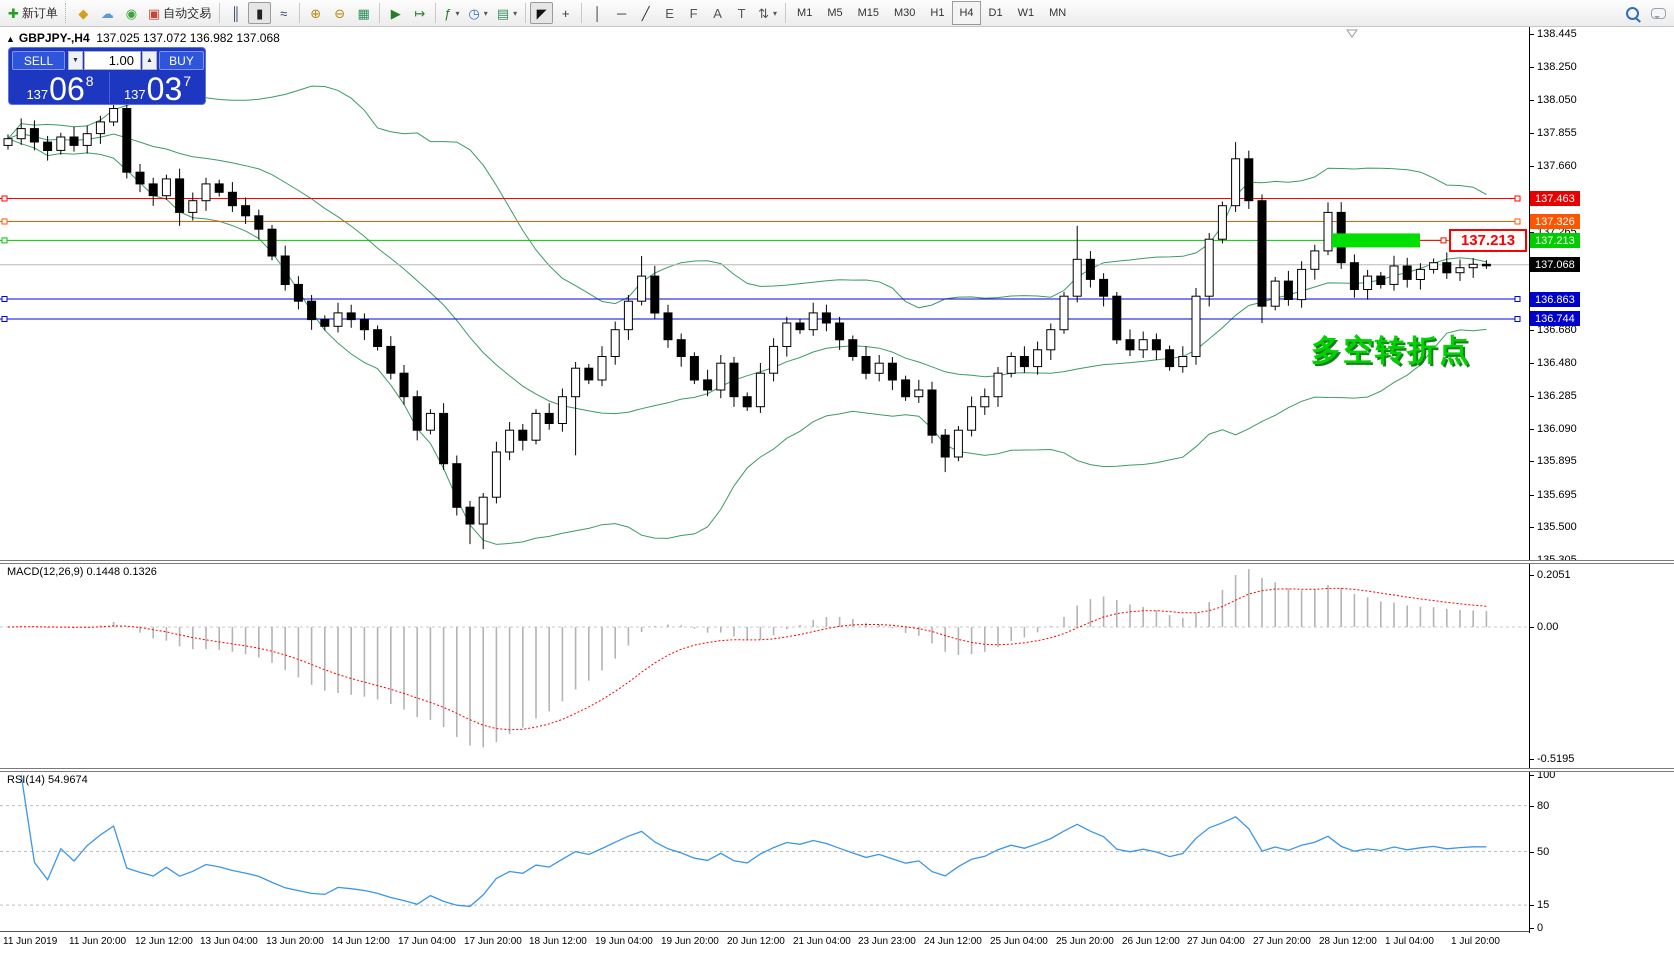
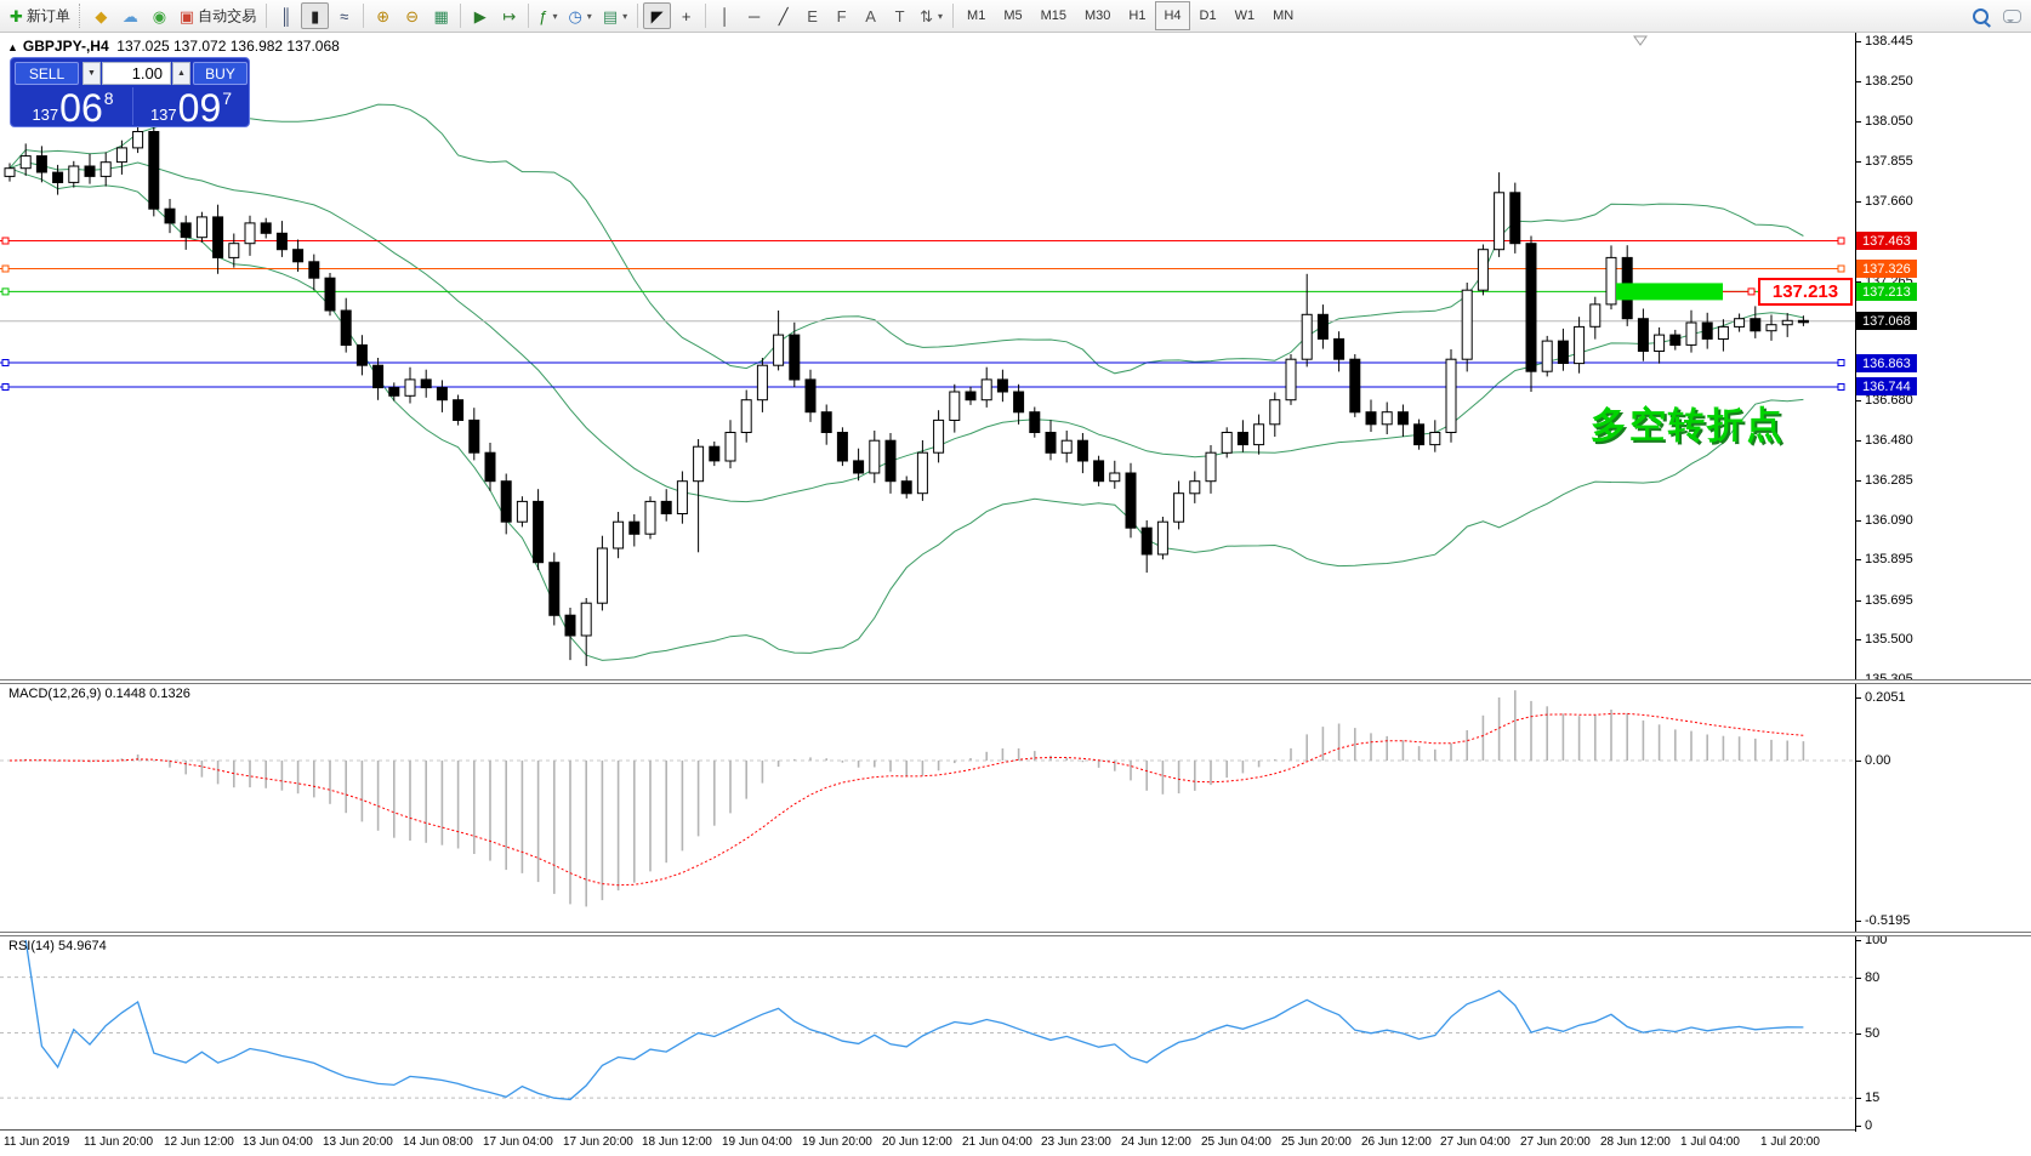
  ✚
  新订单
  ◆
  ☁
  ◉
  ▣
  自动交易
  ║
  ▮
  ≈
  ⊕
  ⊖
  ▦
  ▶
  ↦
  ƒ
  ▾
  ◷
  ▾
  ▤
  ▾
  ◤
  +
  │
  ─
  ╱
  E
  F
  A
  T
  ⇅
  ▾
  M1
  M5
  M15
  M30
  H1
  H4
  D1
  W1
  MN
  ▲ GBPJPY-,H4 137.025 137.072 136.982 137.068
  SELL
  1.00
  BUY
  137
  06
  8
  137
- 03
+ 09
  7
  MACD(12,26,9) 0.1448 0.1326
  RSI(14) 54.9674
  多空转折点
  137.213
  138.445
  138.250
  138.050
  137.855
  137.660
  137.265
  136.680
  136.480
  136.285
  136.090
  135.895
  135.695
  135.500
  137.463
  137.326
  137.213
  137.068
  136.863
  136.744
  0.2051
  0.00
  -0.5195
  100
  80
  50
  15
  0
  11 Jun 2019
  11 Jun 20:00
  12 Jun 12:00
  13 Jun 04:00
  13 Jun 20:00
- 14 Jun 12:00
+ 14 Jun 08:00
  17 Jun 04:00
  17 Jun 20:00
  18 Jun 12:00
  19 Jun 04:00
  19 Jun 20:00
  20 Jun 12:00
  21 Jun 04:00
  23 Jun 23:00
  24 Jun 12:00
  25 Jun 04:00
  25 Jun 20:00
  26 Jun 12:00
  27 Jun 04:00
  27 Jun 20:00
  28 Jun 12:00
  1 Jul 04:00
  1 Jul 20:00
